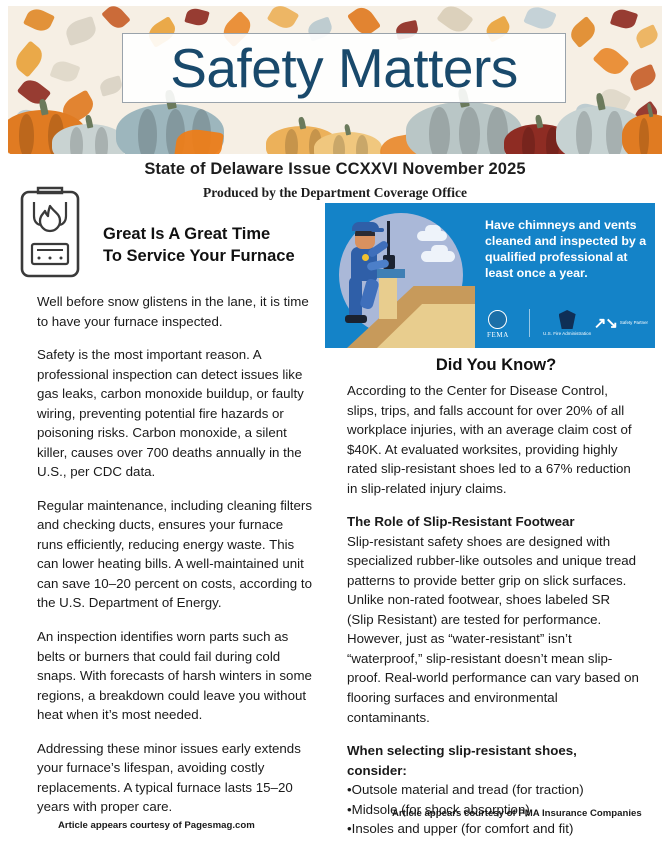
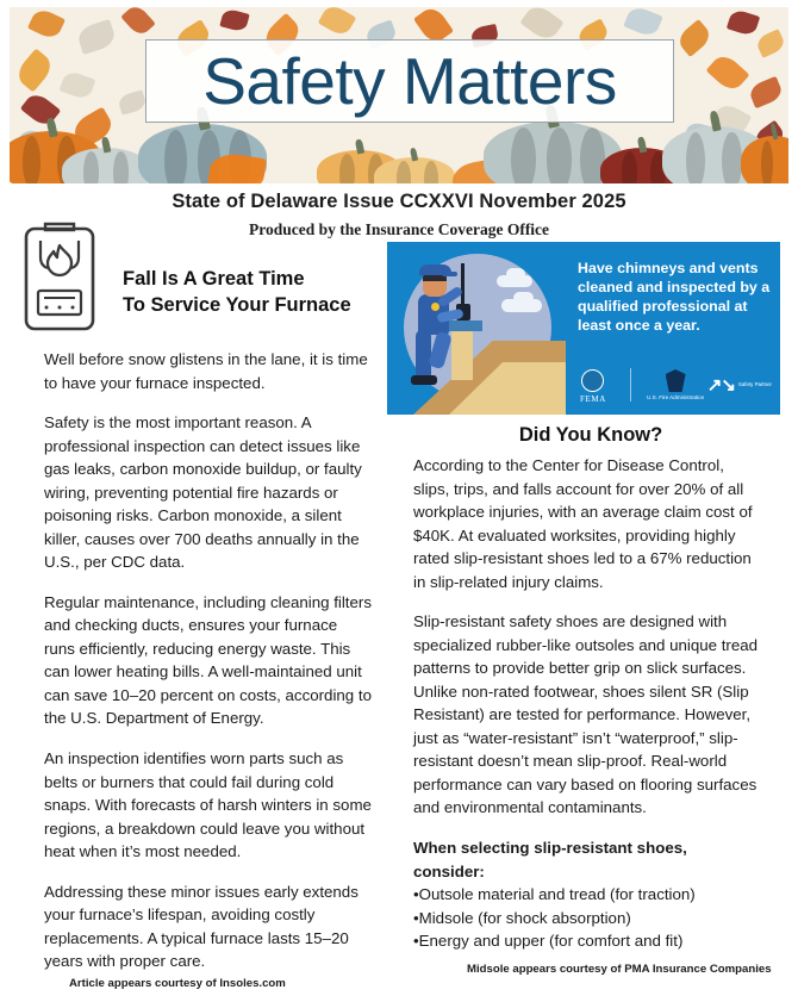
  Safety Matters
  State of Delaware Issue CCXXVI November 2025
- Produced by the Department Coverage Office
+ Produced by the Insurance Coverage Office
- Great Is A Great Time
+ Fall Is A Great Time
  To Service Your Furnace
  Well before snow glistens in the lane, it is time to have your furnace inspected.
  Safety is the most important reason. A professional inspection can detect issues like gas leaks, carbon monoxide buildup, or faulty wiring, preventing potential fire hazards or poisoning risks. Carbon monoxide, a silent killer, causes over 700 deaths annually in the U.S., per CDC data.
  Regular maintenance, including cleaning filters and checking ducts, ensures your furnace runs efficiently, reducing energy waste. This can lower heating bills. A well-maintained unit can save 10–20 percent on costs, according to the U.S. Department of Energy.
  An inspection identifies worn parts such as belts or burners that could fail during cold snaps. With forecasts of harsh winters in some regions, a breakdown could leave you without heat when it’s most needed.
  Addressing these minor issues early extends your furnace’s lifespan, avoiding costly replacements. A typical furnace lasts 15–20 years with proper care.
- Article appears courtesy of Pagesmag.com
+ Article appears courtesy of Insoles.com
  Have chimneys and vents cleaned and inspected by a qualified professional at least once a year.
  FEMA
  ↗↘
  Did You Know?
  According to the Center for Disease Control, slips, trips, and falls account for over 20% of all workplace injuries, with an average claim cost of $40K. At evaluated worksites, providing highly rated slip-resistant shoes led to a 67% reduction in slip-related injury claims.
- The Role of Slip-Resistant Footwear
- Slip-resistant safety shoes are designed with specialized rubber-like outsoles and unique tread patterns to provide better grip on slick surfaces. Unlike non-rated footwear, shoes labeled SR (Slip Resistant) are tested for performance. However, just as “water-resistant” isn’t “waterproof,” slip-resistant doesn’t mean slip-proof. Real-world performance can vary based on flooring surfaces and environmental contaminants.
+ Slip-resistant safety shoes are designed with specialized rubber-like outsoles and unique tread patterns to provide better grip on slick surfaces. Unlike non-rated footwear, shoes silent SR (Slip Resistant) are tested for performance. However, just as “water-resistant” isn’t “waterproof,” slip-resistant doesn’t mean slip-proof. Real-world performance can vary based on flooring surfaces and environmental contaminants.
  When selecting slip-resistant shoes, consider:
  •Outsole material and tread (for traction)
  •Midsole (for shock absorption)
- •Insoles and upper (for comfort and fit)
+ •Energy and upper (for comfort and fit)
- Article appears courtesy of PMA Insurance Companies
+ Midsole appears courtesy of PMA Insurance Companies
